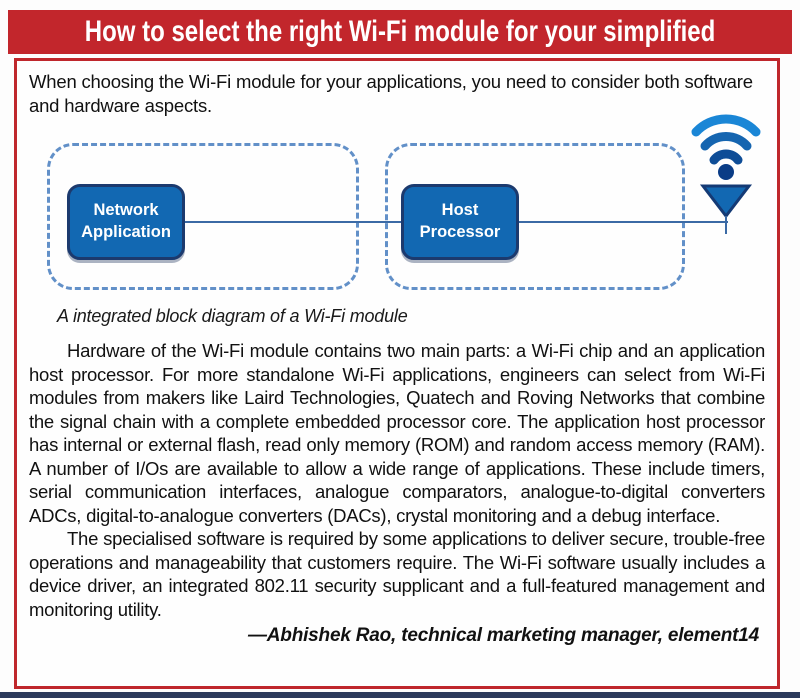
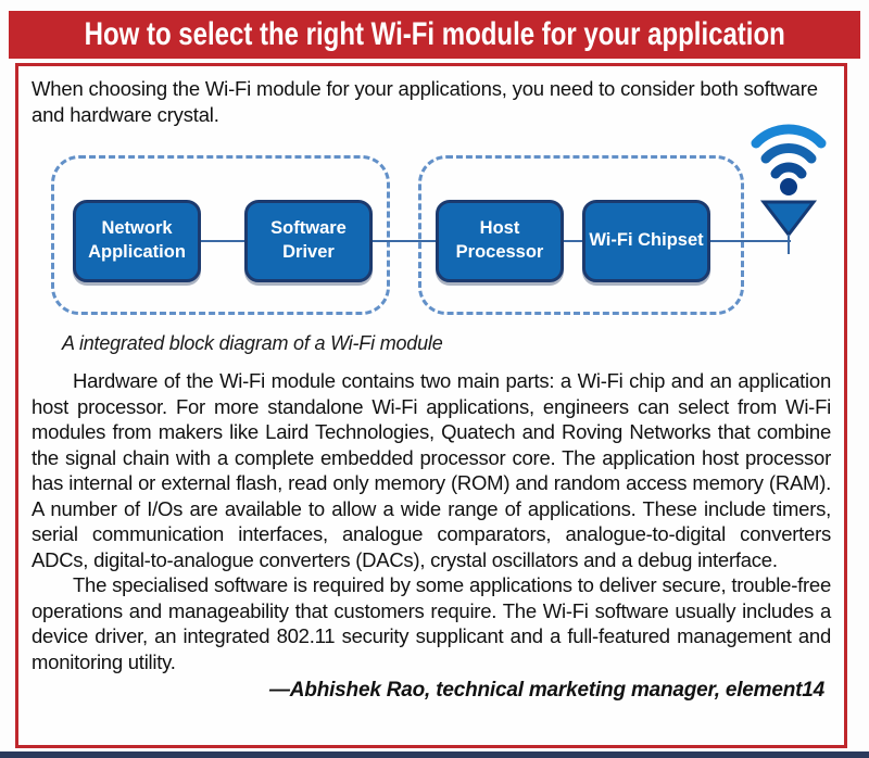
- How to select the right Wi-Fi module for your simplified
+ How to select the right Wi-Fi module for your application
- When choosing the Wi-Fi module for your applications, you need to consider both software and hardware aspects.
+ When choosing the Wi-Fi module for your applications, you need to consider both software and hardware crystal.
  Network Application
+ Software Driver
  Host Processor
+ Wi-Fi Chipset
  A integrated block diagram of a Wi-Fi module
- Hardware of the Wi-Fi module contains two main parts: a Wi-Fi chip and an application host processor. For more standalone Wi-Fi applications, engineers can select from Wi-Fi modules from makers like Laird Technologies, Quatech and Roving Networks that combine the signal chain with a complete embedded processor core. The application host processor has internal or external flash, read only memory (ROM) and random access memory (RAM). A number of I/Os are available to allow a wide range of applications. These include timers, serial communication interfaces, analogue comparators, analogue-to-digital converters ADCs, digital-to-analogue converters (DACs), crystal monitoring and a debug interface.
+ Hardware of the Wi-Fi module contains two main parts: a Wi-Fi chip and an application host processor. For more standalone Wi-Fi applications, engineers can select from Wi-Fi modules from makers like Laird Technologies, Quatech and Roving Networks that combine the signal chain with a complete embedded processor core. The application host processor has internal or external flash, read only memory (ROM) and random access memory (RAM). A number of I/Os are available to allow a wide range of applications. These include timers, serial communication interfaces, analogue comparators, analogue-to-digital converters ADCs, digital-to-analogue converters (DACs), crystal oscillators and a debug interface.
  The specialised software is required by some applications to deliver secure, trouble-free operations and manageability that customers require. The Wi-Fi software usually includes a device driver, an integrated 802.11 security supplicant and a full-featured management and monitoring utility.
  —Abhishek Rao, technical marketing manager, element14
